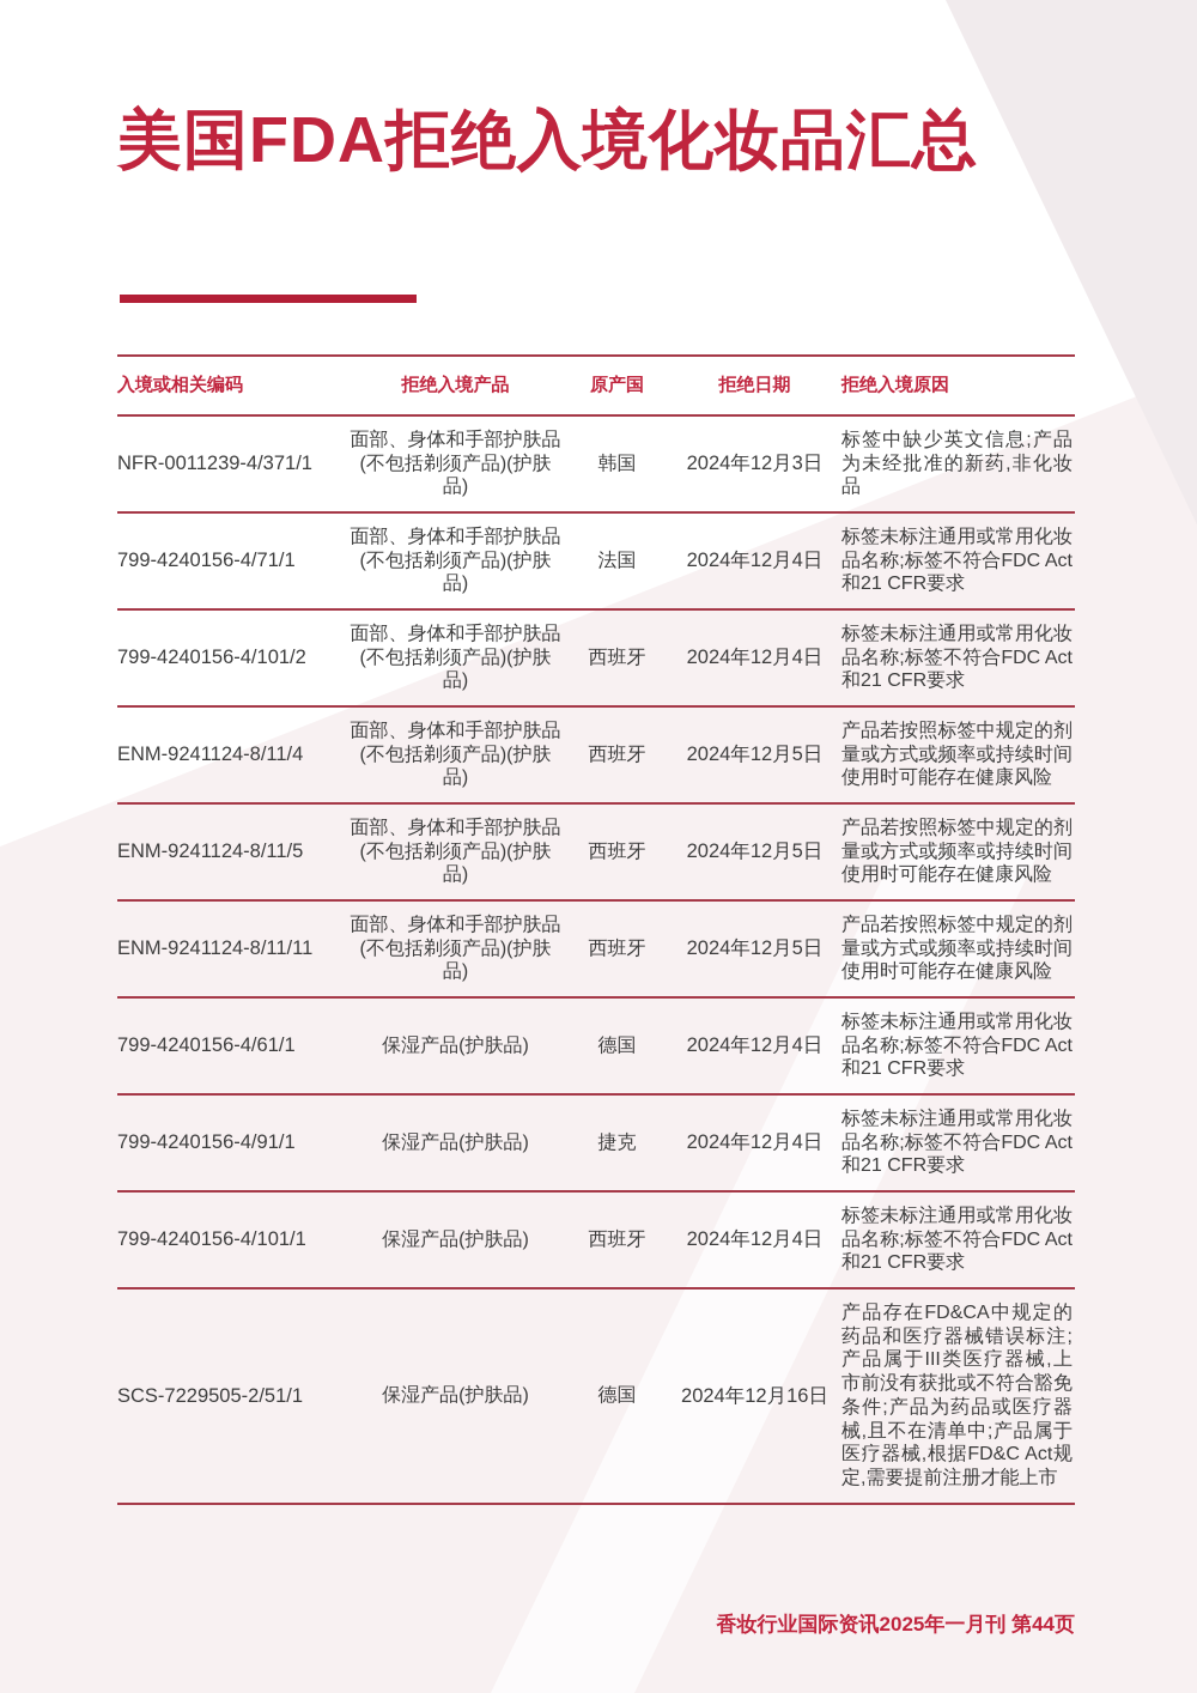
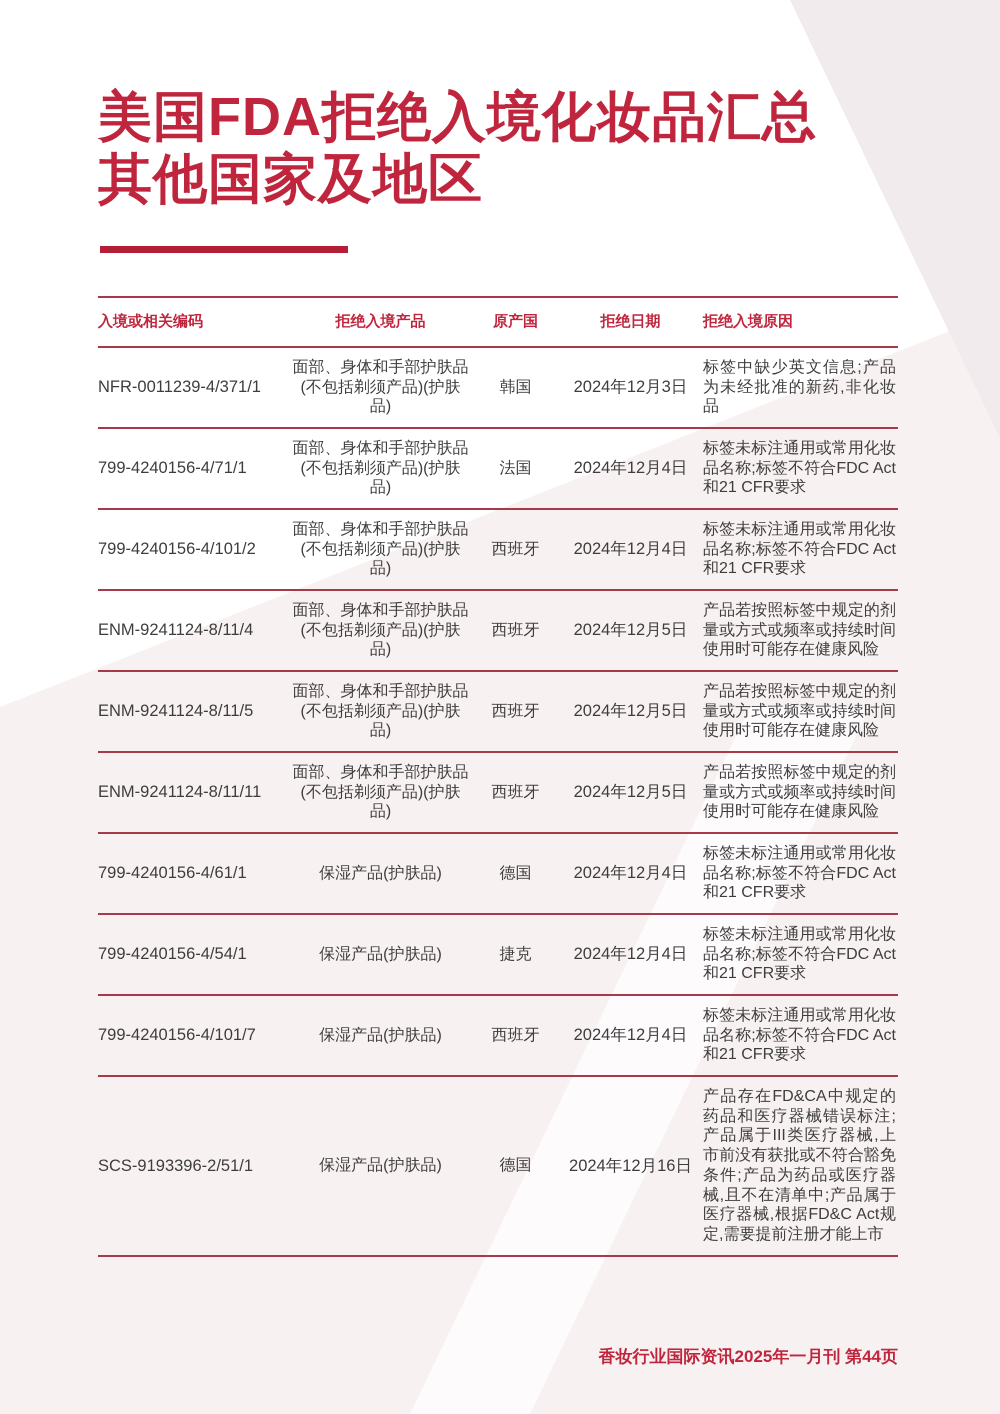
  美国FDA拒绝入境化妆品汇总
+ 其他国家及地区
  入境或相关编码
  拒绝入境产品
  原产国
  拒绝日期
  拒绝入境原因
  NFR-0011239-4/371/1
  面部、身体和手部护肤品(不包括剃须产品)(护肤品)
  韩国
  2024年12月3日
  标签中缺少英文信息;产品为未经批准的新药,非化妆品
  799-4240156-4/71/1
  面部、身体和手部护肤品(不包括剃须产品)(护肤品)
  法国
  2024年12月4日
  标签未标注通用或常用化妆品名称;标签不符合FDC Act和21 CFR要求
  799-4240156-4/101/2
  面部、身体和手部护肤品(不包括剃须产品)(护肤品)
  西班牙
  2024年12月4日
  标签未标注通用或常用化妆品名称;标签不符合FDC Act和21 CFR要求
  ENM-9241124-8/11/4
  面部、身体和手部护肤品(不包括剃须产品)(护肤品)
  西班牙
  2024年12月5日
  产品若按照标签中规定的剂量或方式或频率或持续时间使用时可能存在健康风险
  ENM-9241124-8/11/5
  面部、身体和手部护肤品(不包括剃须产品)(护肤品)
  西班牙
  2024年12月5日
  产品若按照标签中规定的剂量或方式或频率或持续时间使用时可能存在健康风险
  ENM-9241124-8/11/11
  面部、身体和手部护肤品(不包括剃须产品)(护肤品)
  西班牙
  2024年12月5日
  产品若按照标签中规定的剂量或方式或频率或持续时间使用时可能存在健康风险
  799-4240156-4/61/1
  保湿产品(护肤品)
  德国
  2024年12月4日
  标签未标注通用或常用化妆品名称;标签不符合FDC Act和21 CFR要求
- 799-4240156-4/91/1
+ 799-4240156-4/54/1
  保湿产品(护肤品)
  捷克
  2024年12月4日
  标签未标注通用或常用化妆品名称;标签不符合FDC Act和21 CFR要求
- 799-4240156-4/101/1
+ 799-4240156-4/101/7
  保湿产品(护肤品)
  西班牙
  2024年12月4日
  标签未标注通用或常用化妆品名称;标签不符合FDC Act和21 CFR要求
- SCS-7229505-2/51/1
+ SCS-9193396-2/51/1
  保湿产品(护肤品)
  德国
  2024年12月16日
  产品存在FD&CA中规定的药品和医疗器械错误标注;产品属于III类医疗器械,上市前没有获批或不符合豁免条件;产品为药品或医疗器械,且不在清单中;产品属于医疗器械,根据FD&C Act规定,需要提前注册才能上市
  香妆行业国际资讯2025年一月刊 第44页
